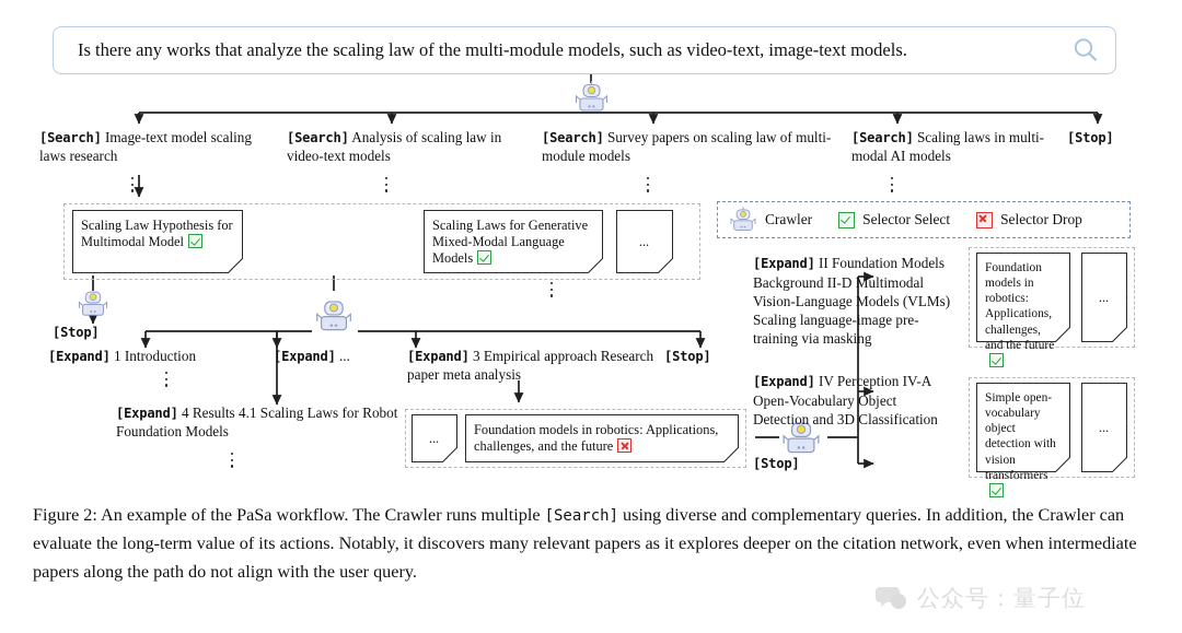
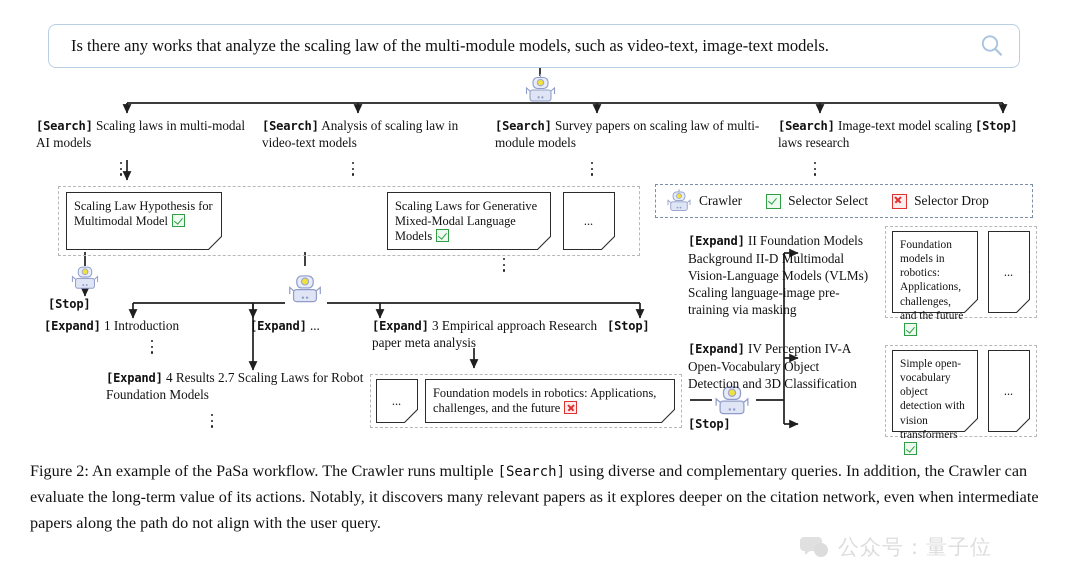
  Is there any works that analyze the scaling law of the multi-module models, such as video-text, image-text models.
- [Search] Image-text model scaling laws research
+ [Search] Scaling laws in multi-modal AI models
  [Search] Analysis of scaling law in video-text models
  [Search] Survey papers on scaling law of multi-module models
- [Search] Scaling laws in multi-modal AI models
+ [Search] Image-text model scaling laws research
  [Stop]
  Scaling Law Hypothesis for Multimodal Model
  Scaling Laws for Generative Mixed-Modal Language Models
  ...
  Crawler
  Selector Select
  Selector Drop
  [Stop]
  [Expand] 1 Introduction
  [Expand] ...
  [Expand] 3 Empirical approach Research paper meta analysis
  [Stop]
- [Expand] 4 Results 4.1 Scaling Laws for Robot Foundation Models
+ [Expand] 4 Results 2.7 Scaling Laws for Robot Foundation Models
  ...
  Foundation models in robotics: Applications, challenges, and the future
  [Expand] II Foundation Models Background II-D Multimodal Vision-Language Models (VLMs) Scaling language-image pre-training via masking
  [Expand] IV Perception IV-A Open-Vocabulary Object Detection and 3D Classification
  [Stop]
  Foundation models in robotics: Applications, challenges, and the future
  ...
  Simple open-vocabulary object detection with vision transformers
  ...
  Figure 2: An example of the PaSa workflow. The Crawler runs multiple [Search] using diverse and complementary queries. In addition, the Crawler can evaluate the long-term value of its actions. Notably, it discovers many relevant papers as it explores deeper on the citation network, even when intermediate papers along the path do not align with the user query.
  公众号：量子位
